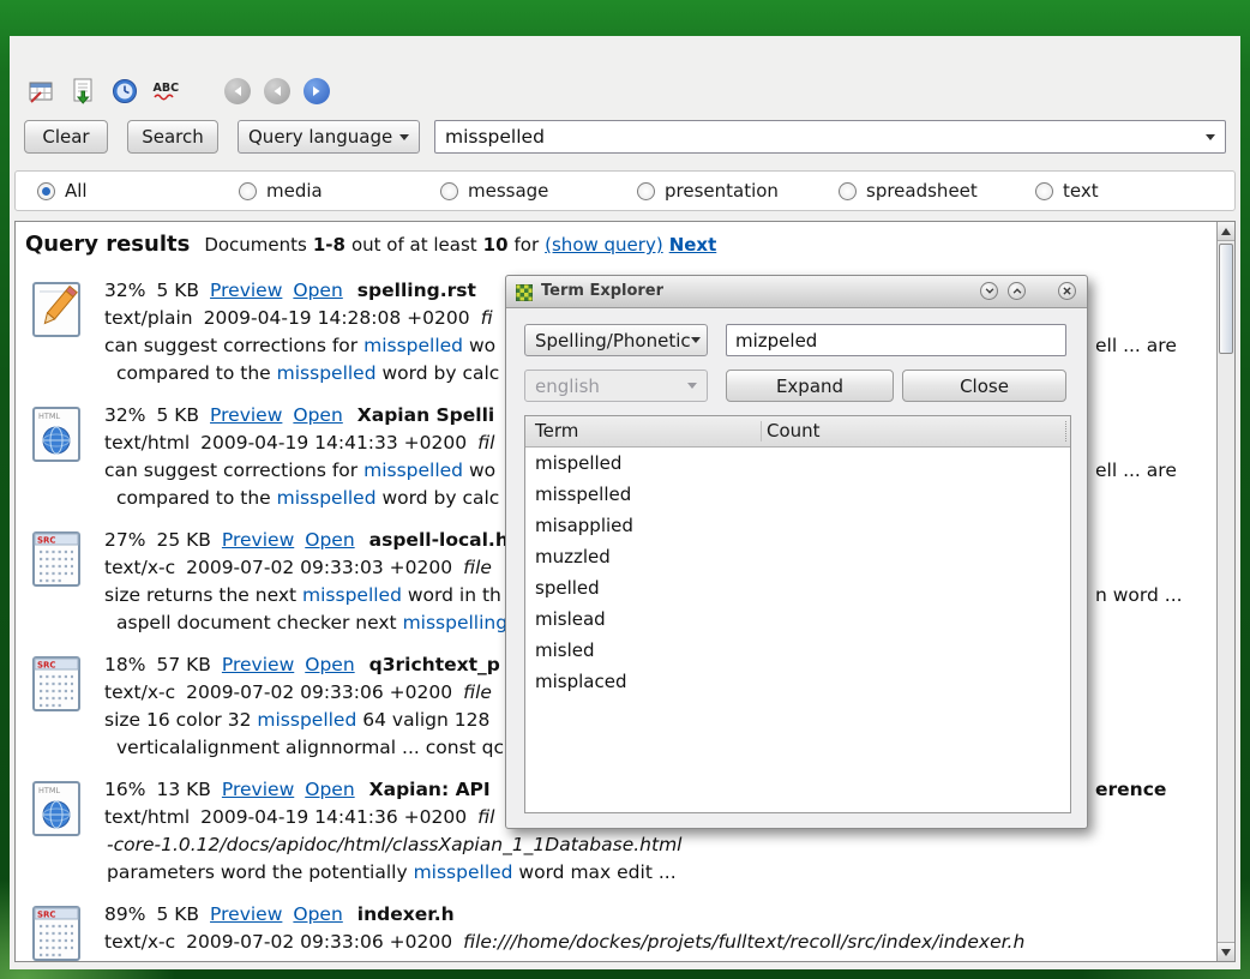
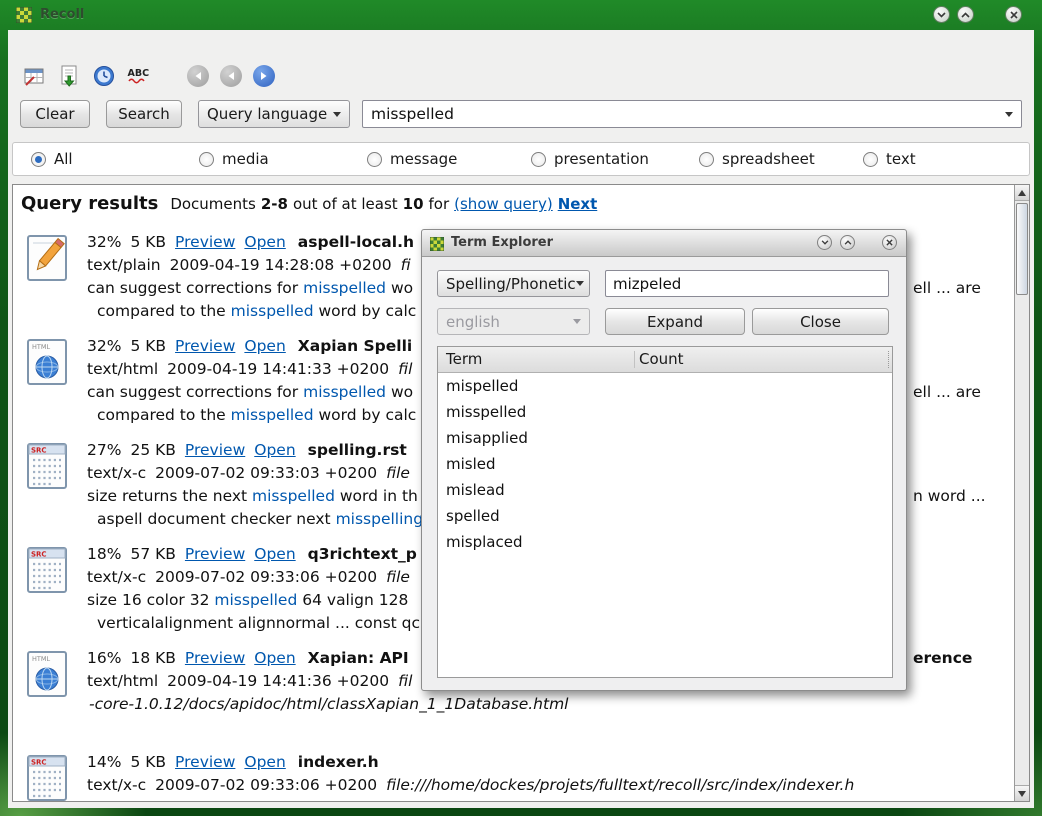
+ Recoll
  ABC
  Clear
  Search
  Query language
  misspelled
  All
  media
  message
  presentation
  spreadsheet
  text
  Query results
- Documents 1-8 out of at least 10 for (show query) Next
+ Documents 2-8 out of at least 10 for (show query) Next
- 32% 5 KB Preview Open spelling.rst
+ 32% 5 KB Preview Open aspell-local.h
  text/plain 2009-04-19 14:28:08 +0200 fi
  can suggest corrections for misspelled wo
  compared to the misspelled word by calc
  ell ... are
  HTML
  32% 5 KB Preview Open Xapian Spelli
  text/html 2009-04-19 14:41:33 +0200 fil
  can suggest corrections for misspelled wo
  compared to the misspelled word by calc
  ell ... are
  SRC
- 27% 25 KB Preview Open aspell-local.h
+ 27% 25 KB Preview Open spelling.rst
  text/x-c 2009-07-02 09:33:03 +0200 file
  size returns the next misspelled word in th
  aspell document checker next misspelling
  n word ...
  SRC
  18% 57 KB Preview Open q3richtext_p
  text/x-c 2009-07-02 09:33:06 +0200 file
  size 16 color 32 misspelled 64 valign 128
  verticalalignment alignnormal ... const qc
  HTML
- 16% 13 KB Preview Open Xapian: API
+ 16% 18 KB Preview Open Xapian: API
  text/html 2009-04-19 14:41:36 +0200 fil
  -core-1.0.12/docs/apidoc/html/classXapian_1_1Database.html
- parameters word the potentially misspelled word max edit ...
  erence
  SRC
- 89% 5 KB Preview Open indexer.h
+ 14% 5 KB Preview Open indexer.h
  text/x-c 2009-07-02 09:33:06 +0200 file:///home/dockes/projets/fulltext/recoll/src/index/indexer.h
  Term Explorer
  Spelling/Phonetic
  mizpeled
  english
  Expand
  Close
  Term
  Count
  mispelled
  misspelled
  misapplied
- muzzled
- spelled
+ misled
  mislead
- misled
+ spelled
  misplaced
